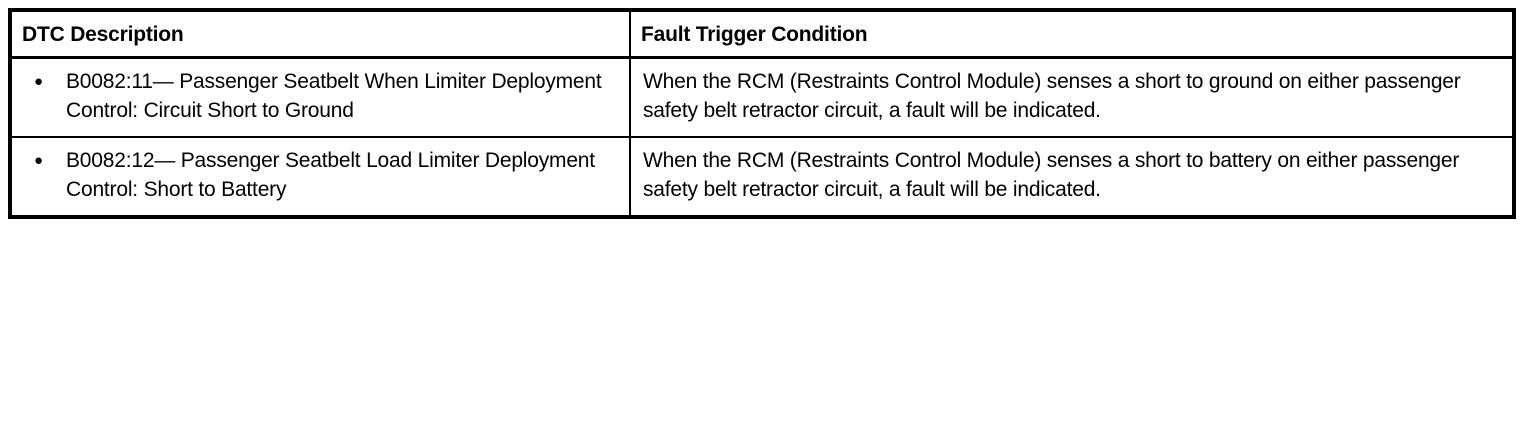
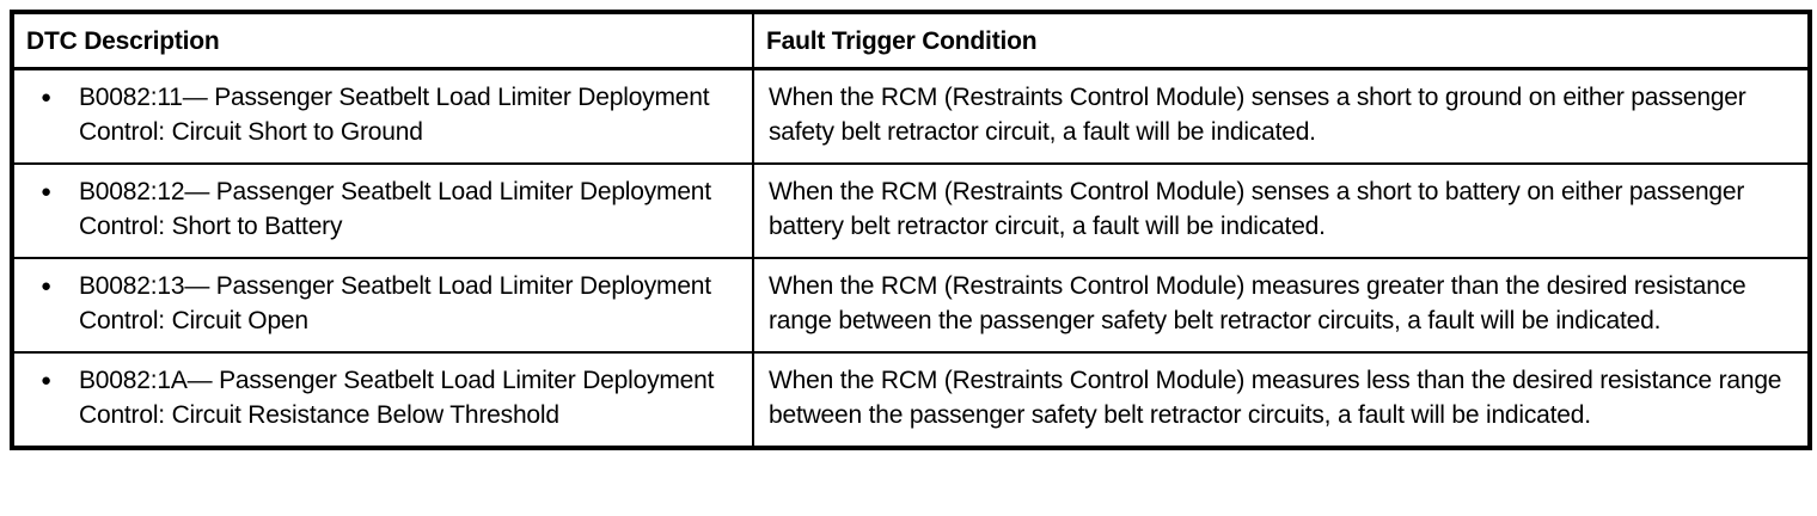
  DTC Description	Fault Trigger Condition
- ● B0082:11— Passenger Seatbelt When Limiter Deployment Control: Circuit Short to Ground	When the RCM (Restraints Control Module) senses a short to ground on either passenger safety belt retractor circuit, a fault will be indicated.
+ ● B0082:11— Passenger Seatbelt Load Limiter Deployment Control: Circuit Short to Ground	When the RCM (Restraints Control Module) senses a short to ground on either passenger safety belt retractor circuit, a fault will be indicated.
- ● B0082:12— Passenger Seatbelt Load Limiter Deployment Control: Short to Battery	When the RCM (Restraints Control Module) senses a short to battery on either passenger safety belt retractor circuit, a fault will be indicated.
+ ● B0082:12— Passenger Seatbelt Load Limiter Deployment Control: Short to Battery	When the RCM (Restraints Control Module) senses a short to battery on either passenger battery belt retractor circuit, a fault will be indicated.
+ ● B0082:13— Passenger Seatbelt Load Limiter Deployment Control: Circuit Open	When the RCM (Restraints Control Module) measures greater than the desired resistance range between the passenger safety belt retractor circuits, a fault will be indicated.
+ ● B0082:1A— Passenger Seatbelt Load Limiter Deployment Control: Circuit Resistance Below Threshold	When the RCM (Restraints Control Module) measures less than the desired resistance range between the passenger safety belt retractor circuits, a fault will be indicated.
